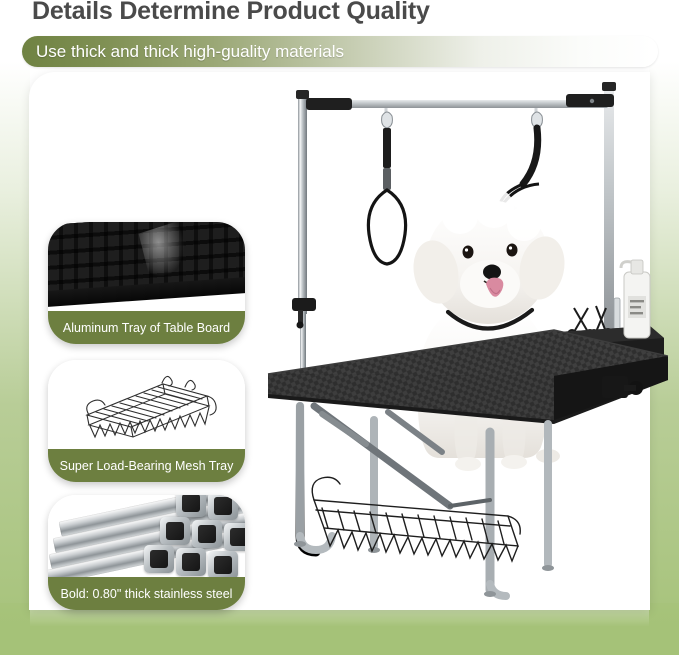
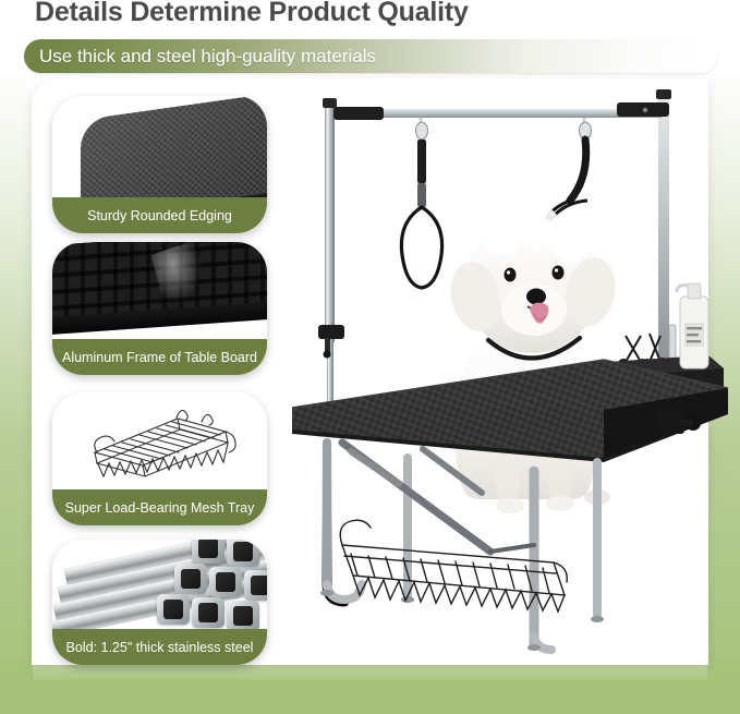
  Details Determine Product Quality
- Use thick and thick high-guality materials
+ Use thick and steel high-guality materials
+ Sturdy Rounded Edging
- Aluminum Tray of Table Board
+ Aluminum Frame of Table Board
  Super Load-Bearing Mesh Tray
- Bold: 0.80" thick stainless steel
+ Bold: 1.25" thick stainless steel
